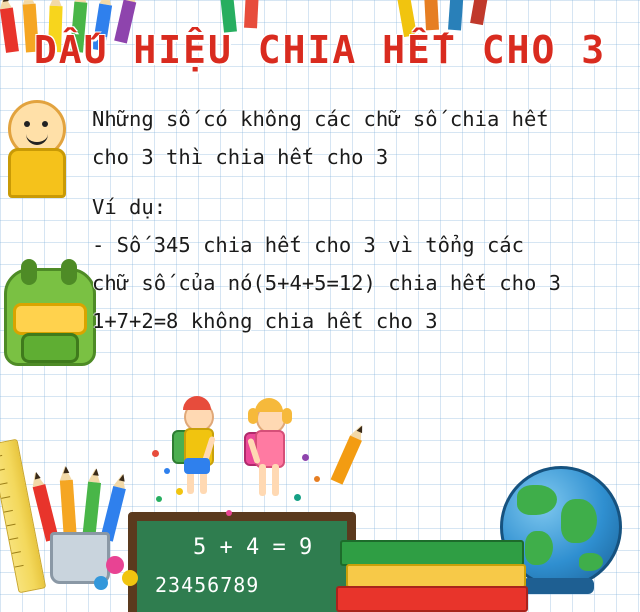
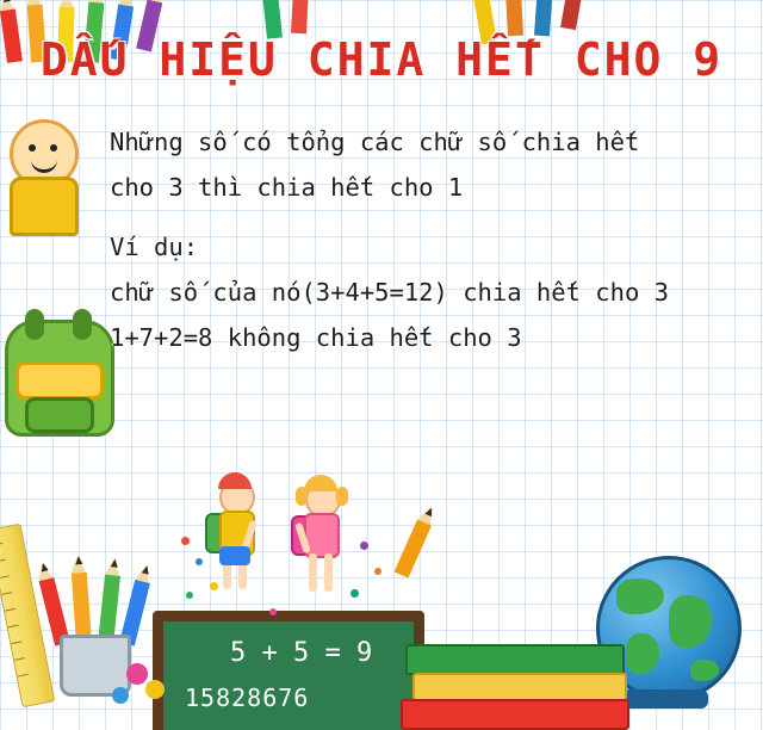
- DẤU HIỆU CHIA HẾT CHO 3
+ DẤU HIỆU CHIA HẾT CHO 9
- Những số có không các chữ số chia hết
+ Những số có tổng các chữ số chia hết
- cho 3 thì chia hết cho 3
+ cho 3 thì chia hết cho 1
  Ví dụ:
- - Số 345 chia hết cho 3 vì tổng các
- chữ số của nó(5+4+5=12) chia hết cho 3
+ chữ số của nó(3+4+5=12) chia hết cho 3
  1+7+2=8 không chia hết cho 3
- 5 + 4 = 9
+ 5 + 5 = 9
- 23456789
+ 15828676
